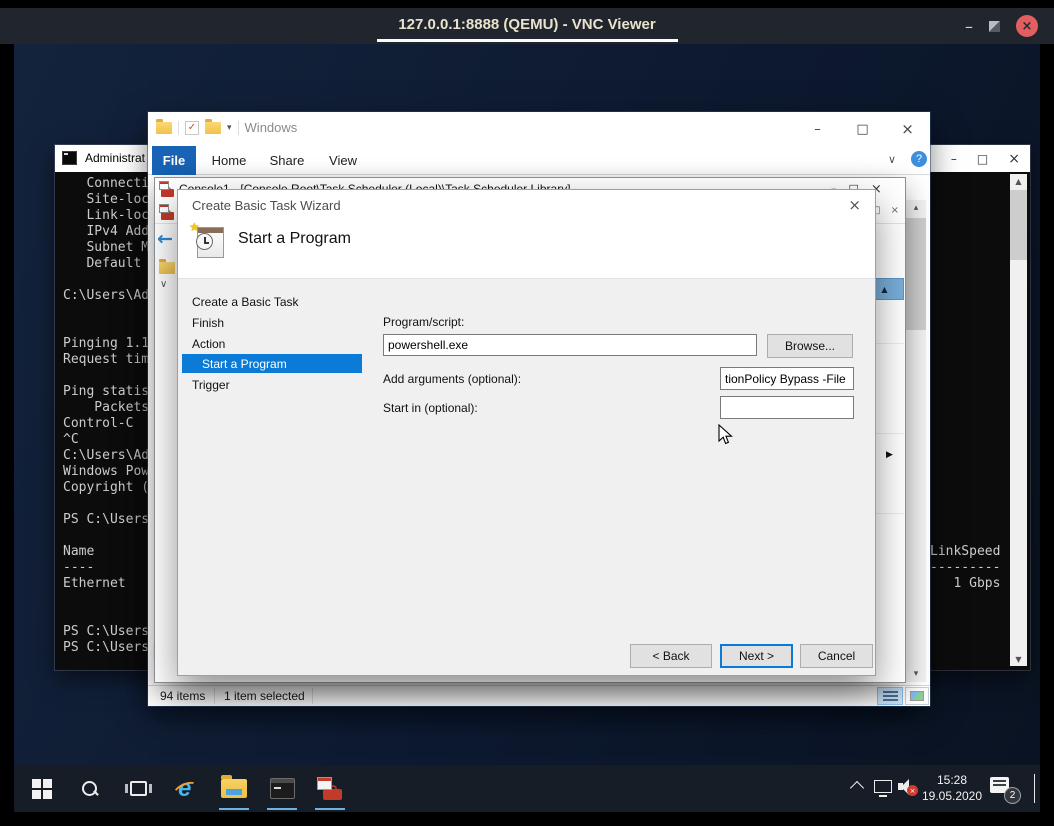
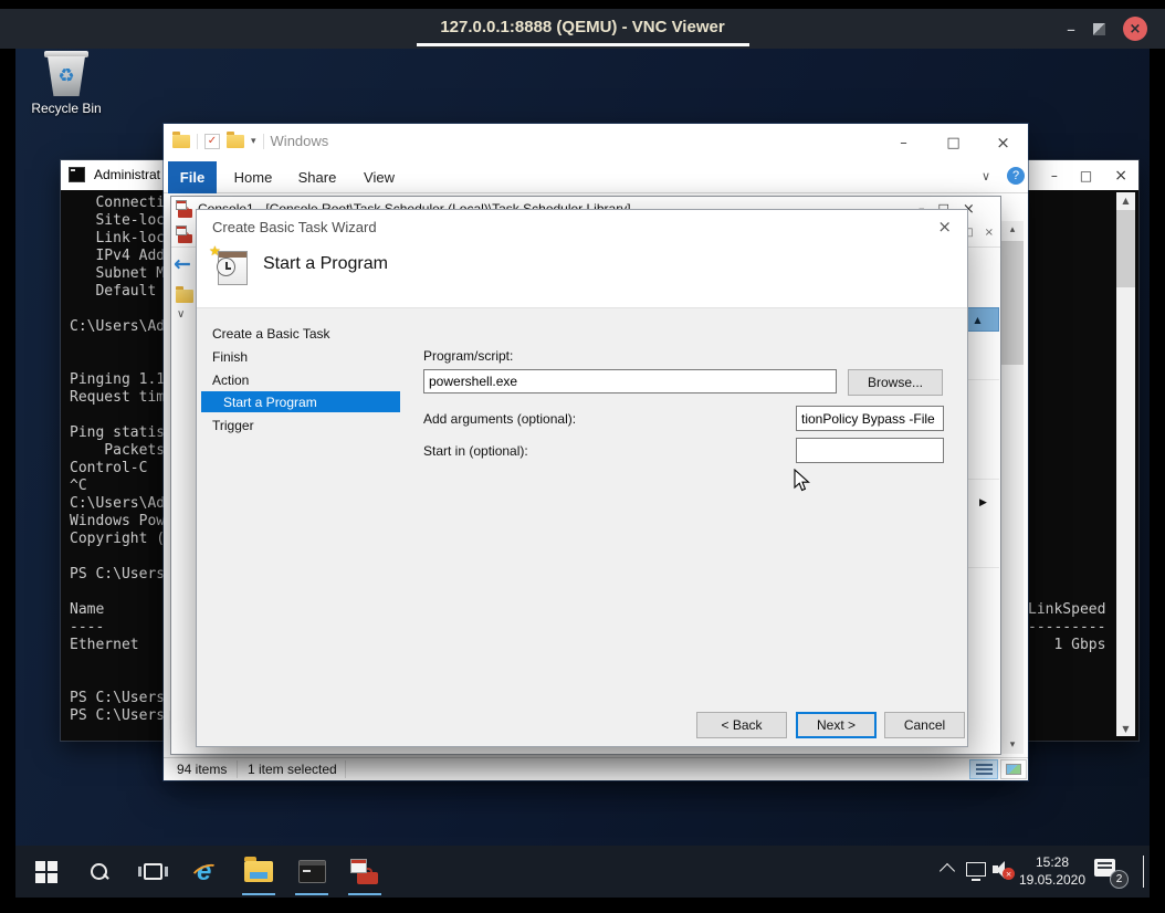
  127.0.0.1:8888 (QEMU) - VNC Viewer
  –
  ×
+ ♻
+ Recycle Bin
  Administrat
  –
  □
  ×
  Connecti
  Site-loc
  Link-loc
  IPv4 Add
  Subnet M
  Default
  C:\Users\Ad
  Pinging 1.1
  Request tim
  Ping statis
  Packets
  Control-C
  ^C
  C:\Users\Ad
  Windows Pow
  Copyright (
  PS C:\Users
  Name
  ----
  Ethernet
  PS C:\Users
  PS C:\Users
  LinkSpeed
  ---------
  1 Gbps
  ▲
  ▼
  ✓
  ▾
  Windows
  –
  □
  ×
  File
  Home
  Share
  View
  ∨
  ?
  ▴
  ▾
  94 items
  1 item selected
  Console1 - [Console Root\Task Scheduler (Local)\Task Scheduler Library]
  –
  □
  ×
  □
  ×
  ←
  ∨
  ▲
  ▶
  Create Basic Task Wizard
  ×
  ★
  Start a Program
  Create a Basic Task
  Finish
  Action
  Start a Program
  Trigger
  Program/script:
  powershell.exe
  Browse...
  Add arguments (optional):
  tionPolicy Bypass -File
  Start in (optional):
  < Back
  Next >
  Cancel
  e
  ×
  15:28
  19.05.2020
  2
